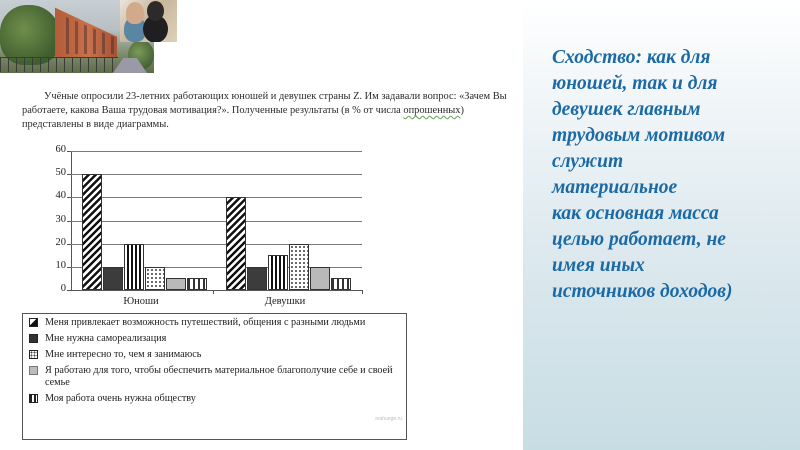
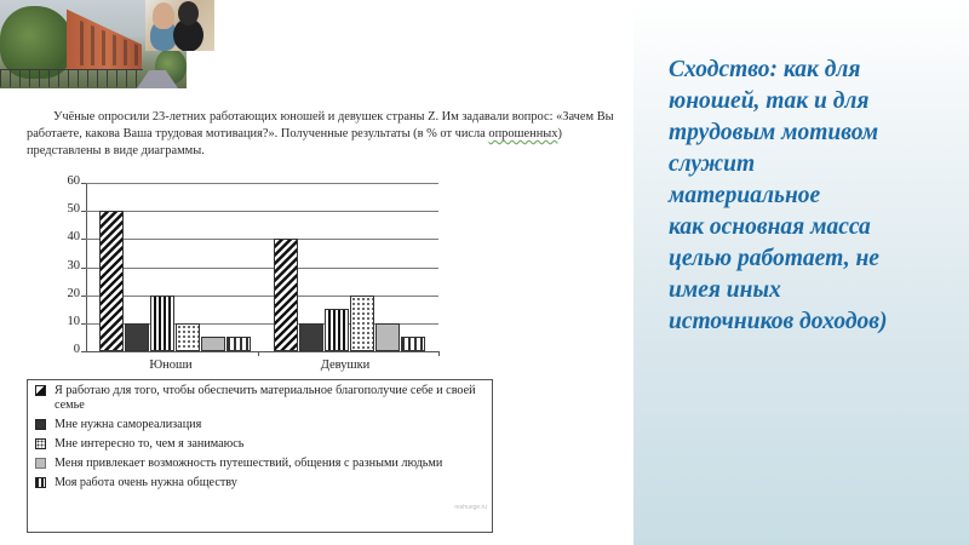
  Учёные опросили 23-летних работающих юношей и девушек страны Z. Им задавали вопрос: «Зачем Вы работаете, какова Ваша трудовая мотивация?». Полученные результаты (в % от числа опрошенных) представлены в виде диаграммы.
  0
  10
  20
  30
  40
  50
  60
  Юноши
  Девушки
- Меня привлекает возможность путешествий, общения с разными людьми
+ Я работаю для того, чтобы обеспечить материальное благополучие себе и своей семье
  Мне нужна самореализация
  Мне интересно то, чем я занимаюсь
- Я работаю для того, чтобы обеспечить материальное благополучие себе и своей семье
+ Меня привлекает возможность путешествий, общения с разными людьми
  Моя работа очень нужна обществу
  Сходство: как для
  юношей, так и для
- девушек главным
  трудовым мотивом
  служит
  материальное
  как основная масса
  целью работает, не
  имея иных
  источников доходов)
